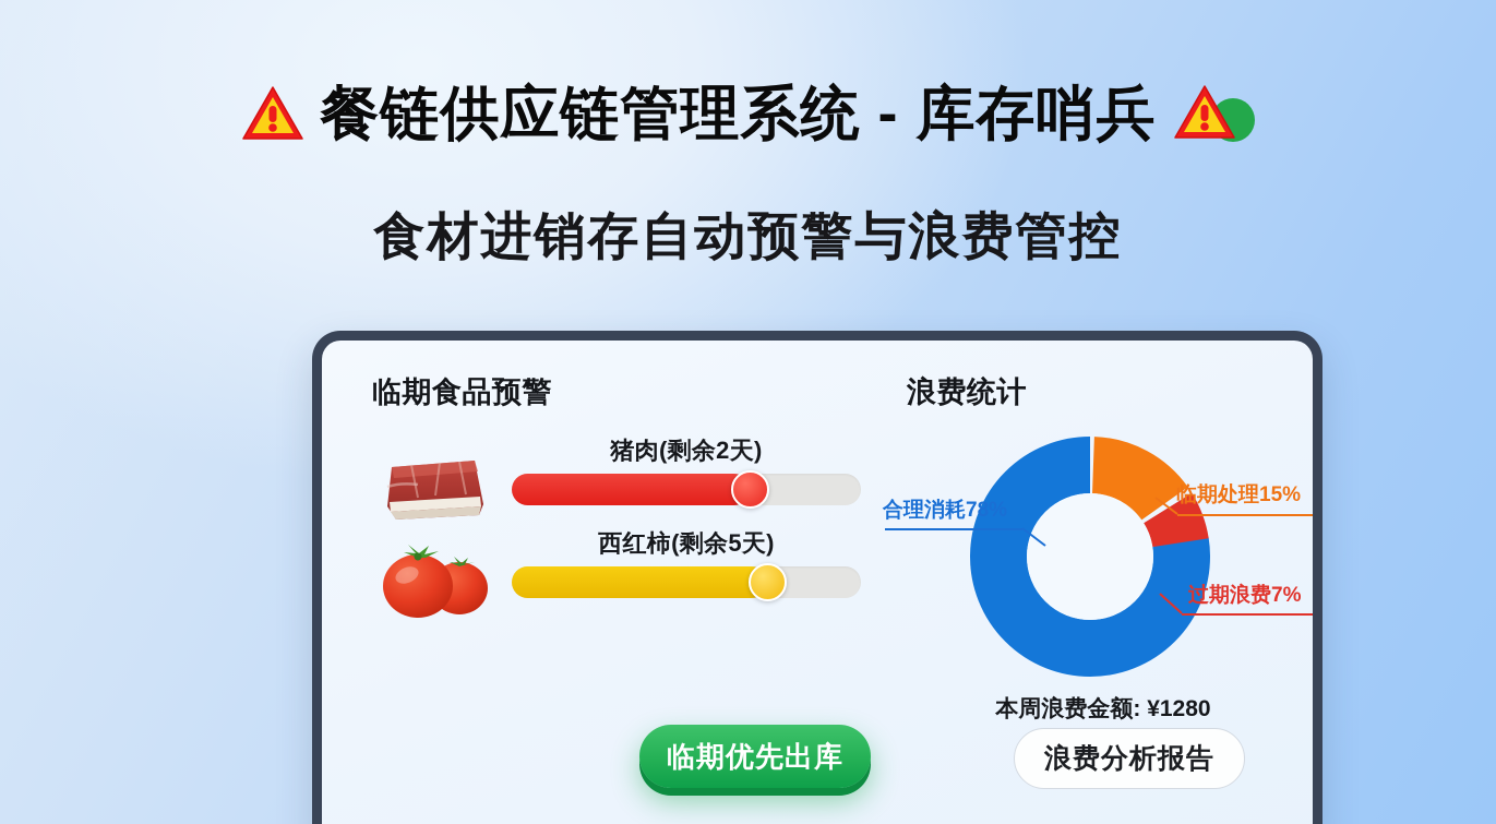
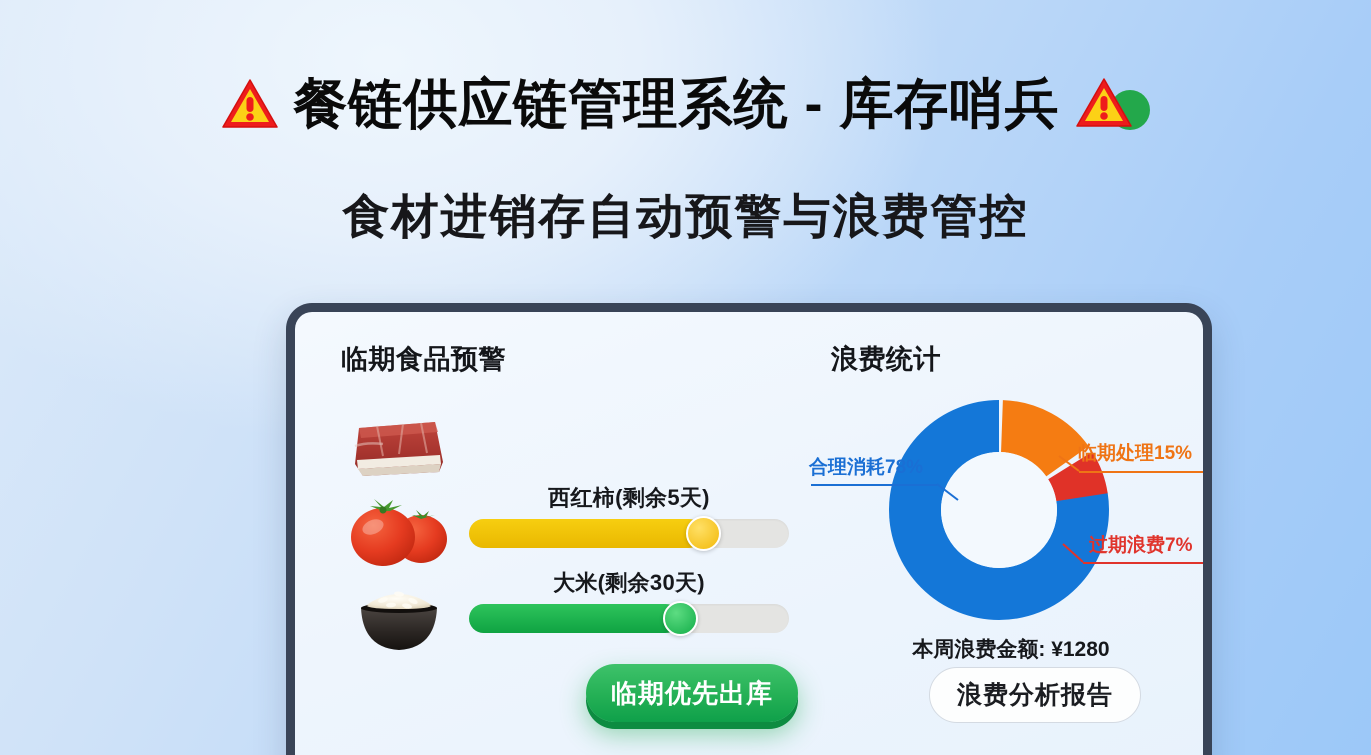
  餐链供应链管理系统 - 库存哨兵
  食材进销存自动预警与浪费管控
  临期食品预警
- 猪肉(剩余2天)
  西红柿(剩余5天)
+ 大米(剩余30天)
  浪费统计
  合理消耗78%
  临期处理15%
  过期浪费7%
  本周浪费金额: ¥1280
  临期优先出库
  浪费分析报告
